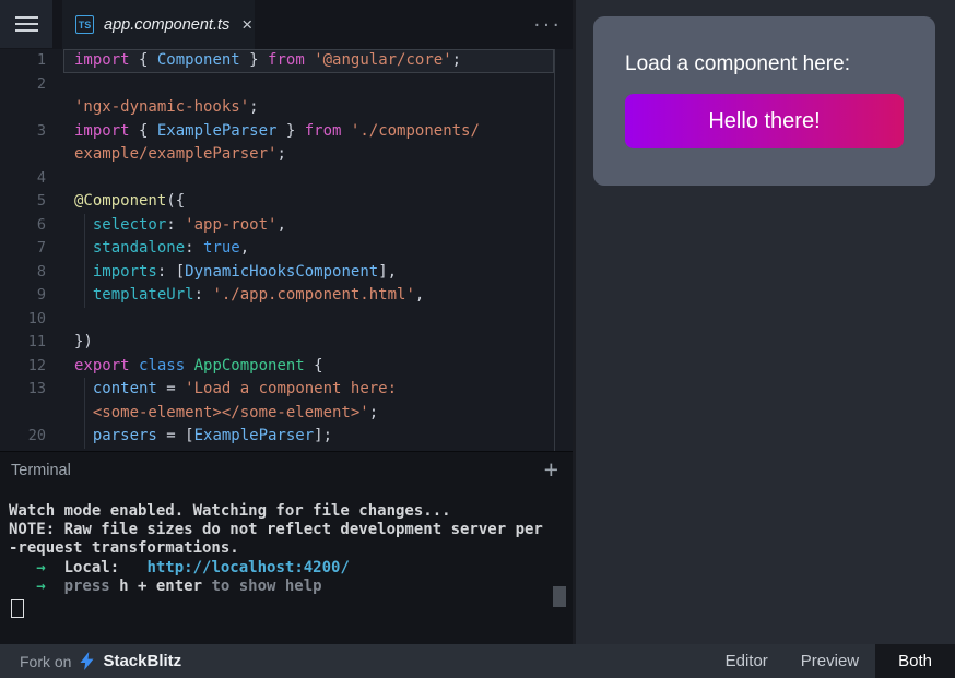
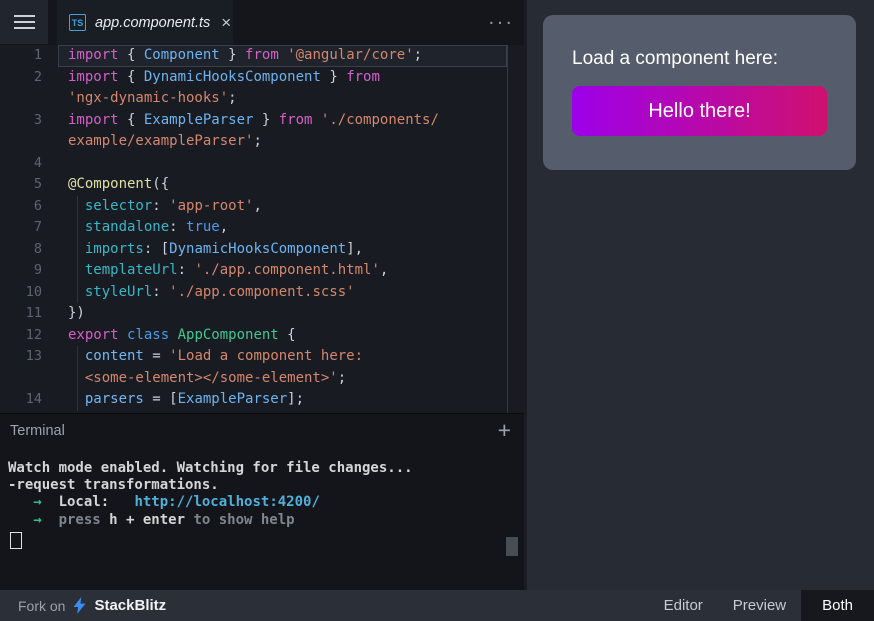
  TS
  app.component.ts
  ×
  ···
  1
  import { Component } from '@angular/core';
  2
+ import { DynamicHooksComponent } from
  'ngx-dynamic-hooks';
  3
  import { ExampleParser } from './components/
  example/exampleParser';
  4
  5
  @Component({
  6
  selector: 'app-root',
  7
  standalone: true,
  8
  imports: [DynamicHooksComponent],
  9
  templateUrl: './app.component.html',
  10
+ styleUrl: './app.component.scss'
  11
  })
  12
  export class AppComponent {
  13
  content = 'Load a component here:
  <some-element></some-element>';
- 20
+ 14
  parsers = [ExampleParser];
  Terminal
  +
  Watch mode enabled. Watching for file changes...
- NOTE: Raw file sizes do not reflect development server per
  -request transformations.
  → Local: http://localhost:4200/
  → press h + enter to show help
  Load a component here:
  Hello there!
  Fork on
  StackBlitz
  Editor
  Preview
  Both
